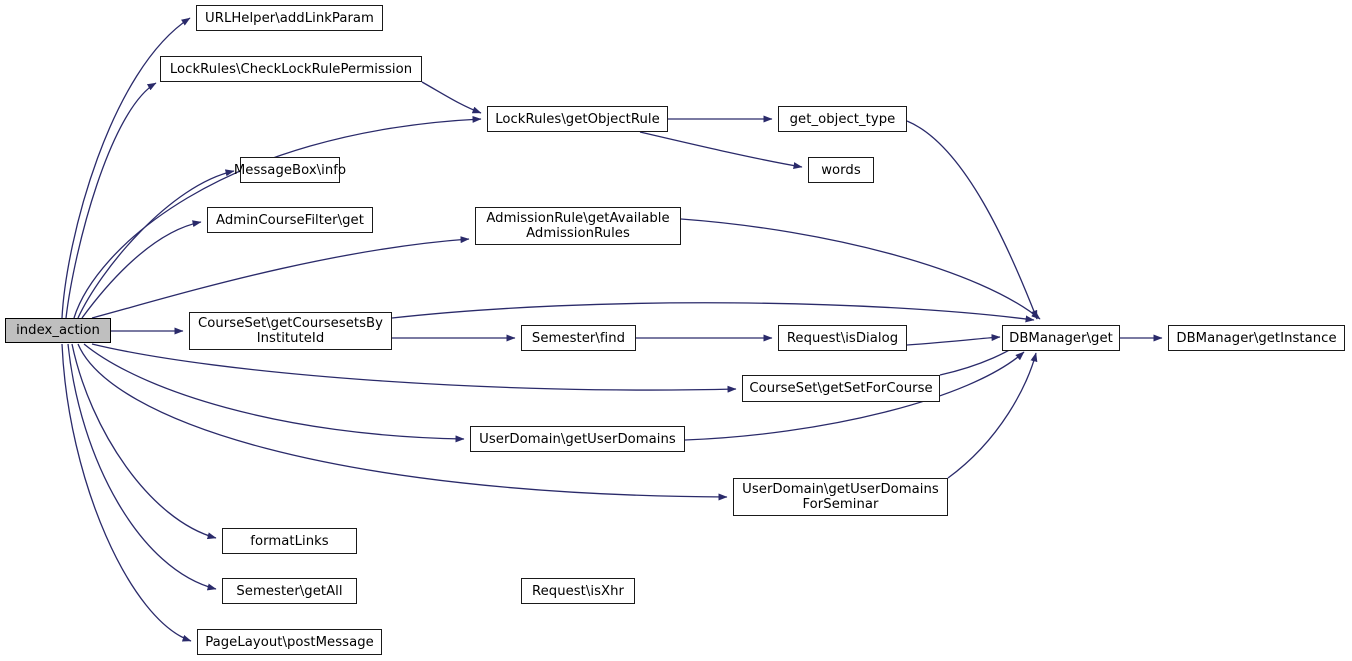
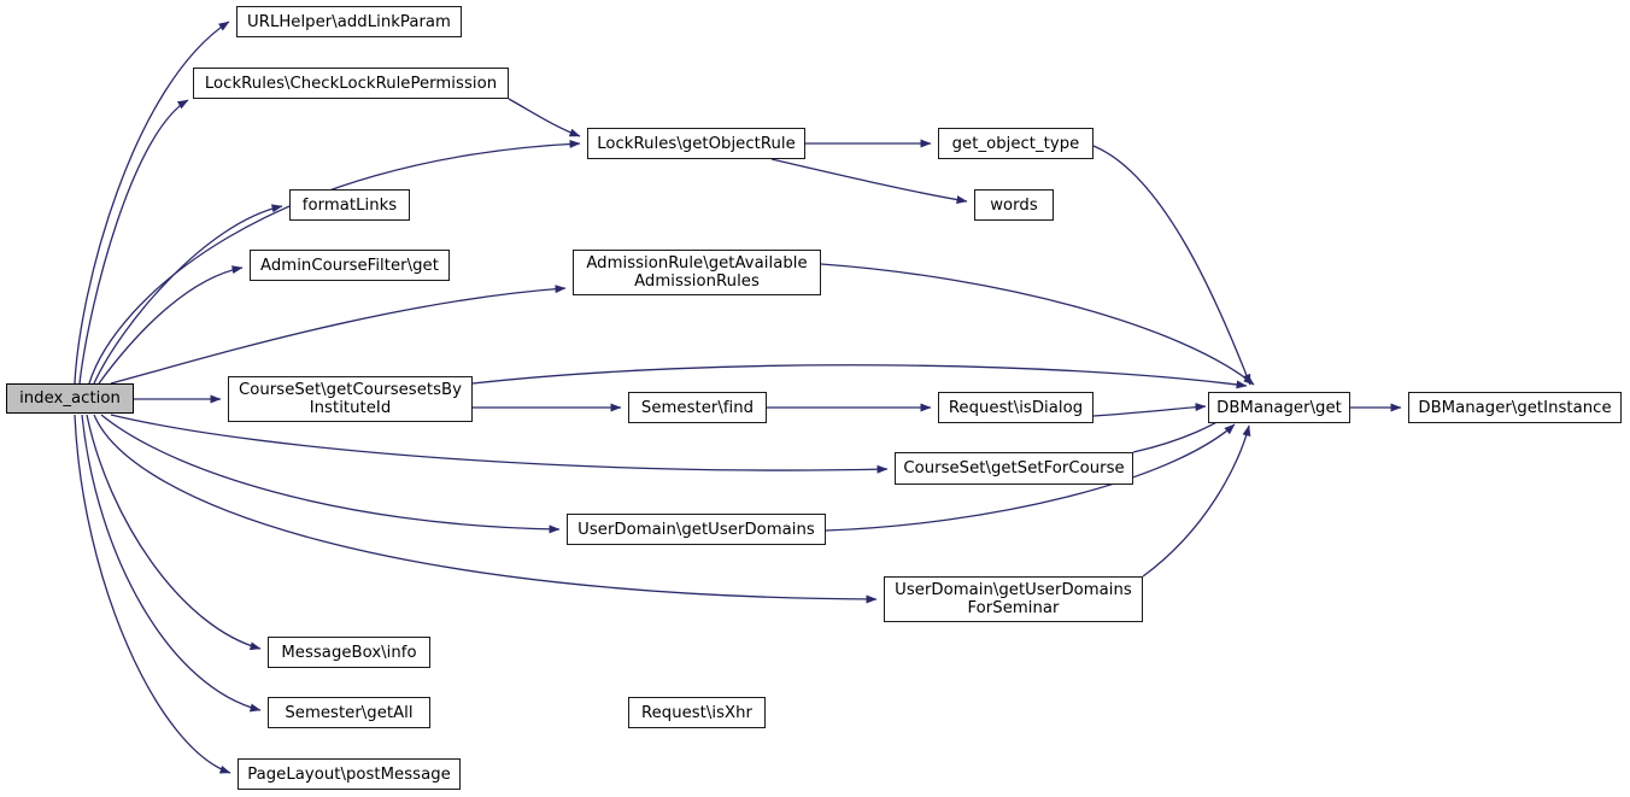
  index_action
  URLHelper\addLinkParam
  LockRules\CheckLockRulePermission
  LockRules\getObjectRule
  get_object_type
  words
- MessageBox\info
+ formatLinks
  AdminCourseFilter\get
  AdmissionRule\getAvailable
  AdmissionRules
  CourseSet\getCoursesetsBy
  InstituteId
  Semester\find
  Request\isDialog
  DBManager\get
  DBManager\getInstance
  CourseSet\getSetForCourse
  UserDomain\getUserDomains
  UserDomain\getUserDomains
  ForSeminar
- formatLinks
+ MessageBox\info
  Semester\getAll
  Request\isXhr
  PageLayout\postMessage
